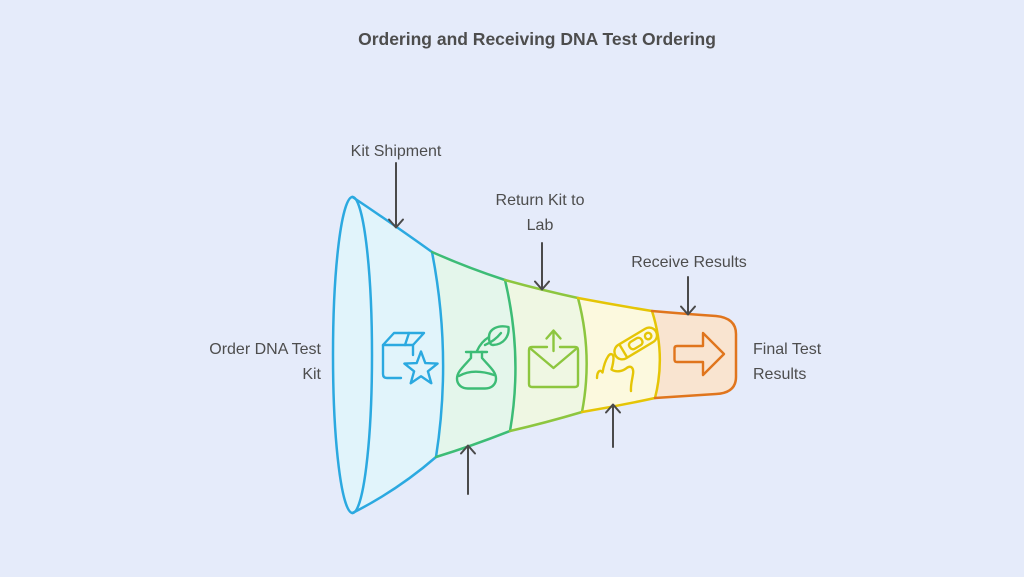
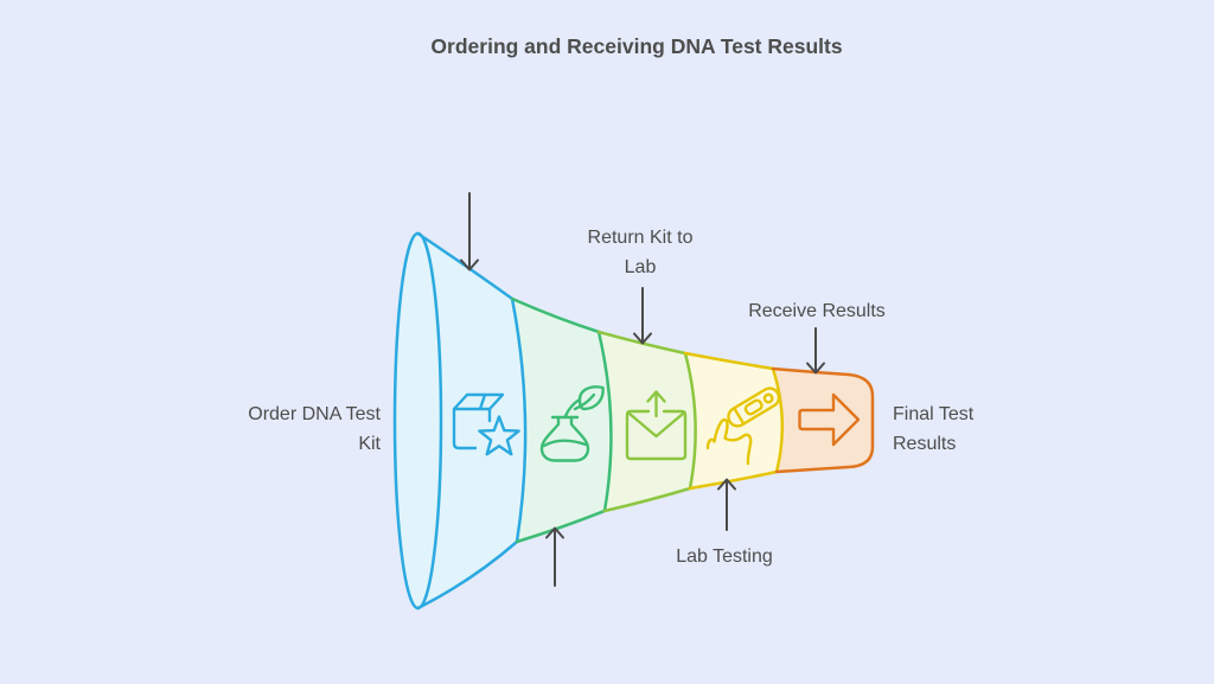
- Ordering and Receiving DNA Test Ordering
+ Ordering and Receiving DNA Test Results
- Kit Shipment
  Return Kit to Lab
  Receive Results
  Order DNA Test Kit
  Final Test Results
+ Lab Testing
